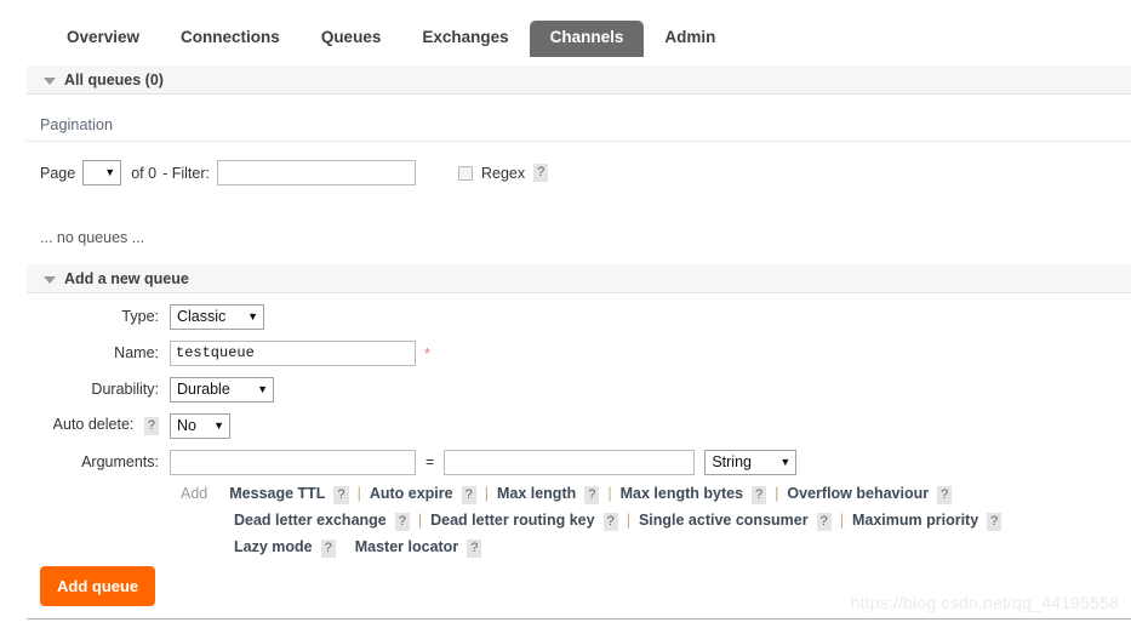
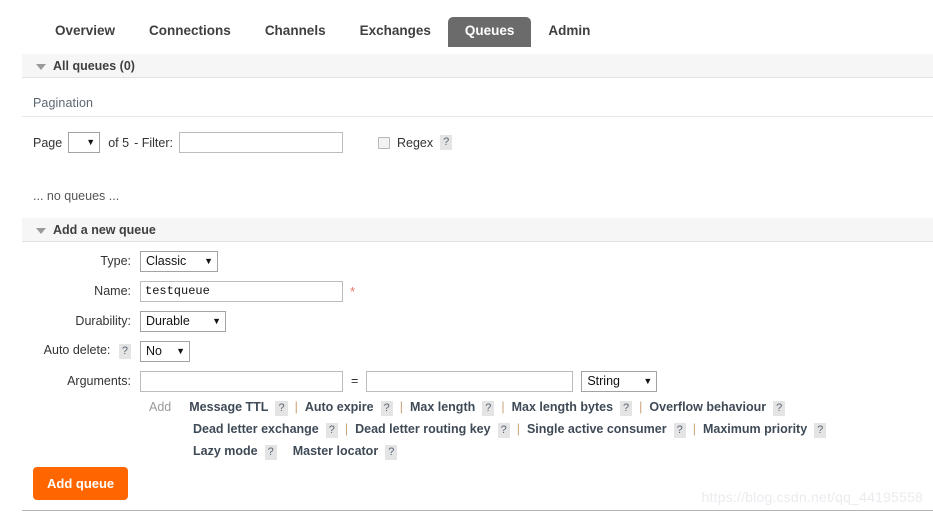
  Overview
  Connections
- Queues
+ Channels
  Exchanges
- Channels
+ Queues
  Admin
  All queues (0)
  Pagination
  Page
  ▼
- of 0
+ of 5
  - Filter:
  Regex
  ?
  ... no queues ...
  Add a new queue
  Type:
  Classic
  ▼
  Name:
  testqueue
  *
  Durability:
  Durable
  ▼
  Auto delete: ?
  No
  ▼
  Arguments:
  =
  String
  ▼
  Add
  Message TTL ? | Auto expire ? | Max length ? | Max length bytes ? | Overflow behaviour ?
  Dead letter exchange ? | Dead letter routing key ? | Single active consumer ? | Maximum priority ?
  Lazy mode ? Master locator ?
  Add queue
